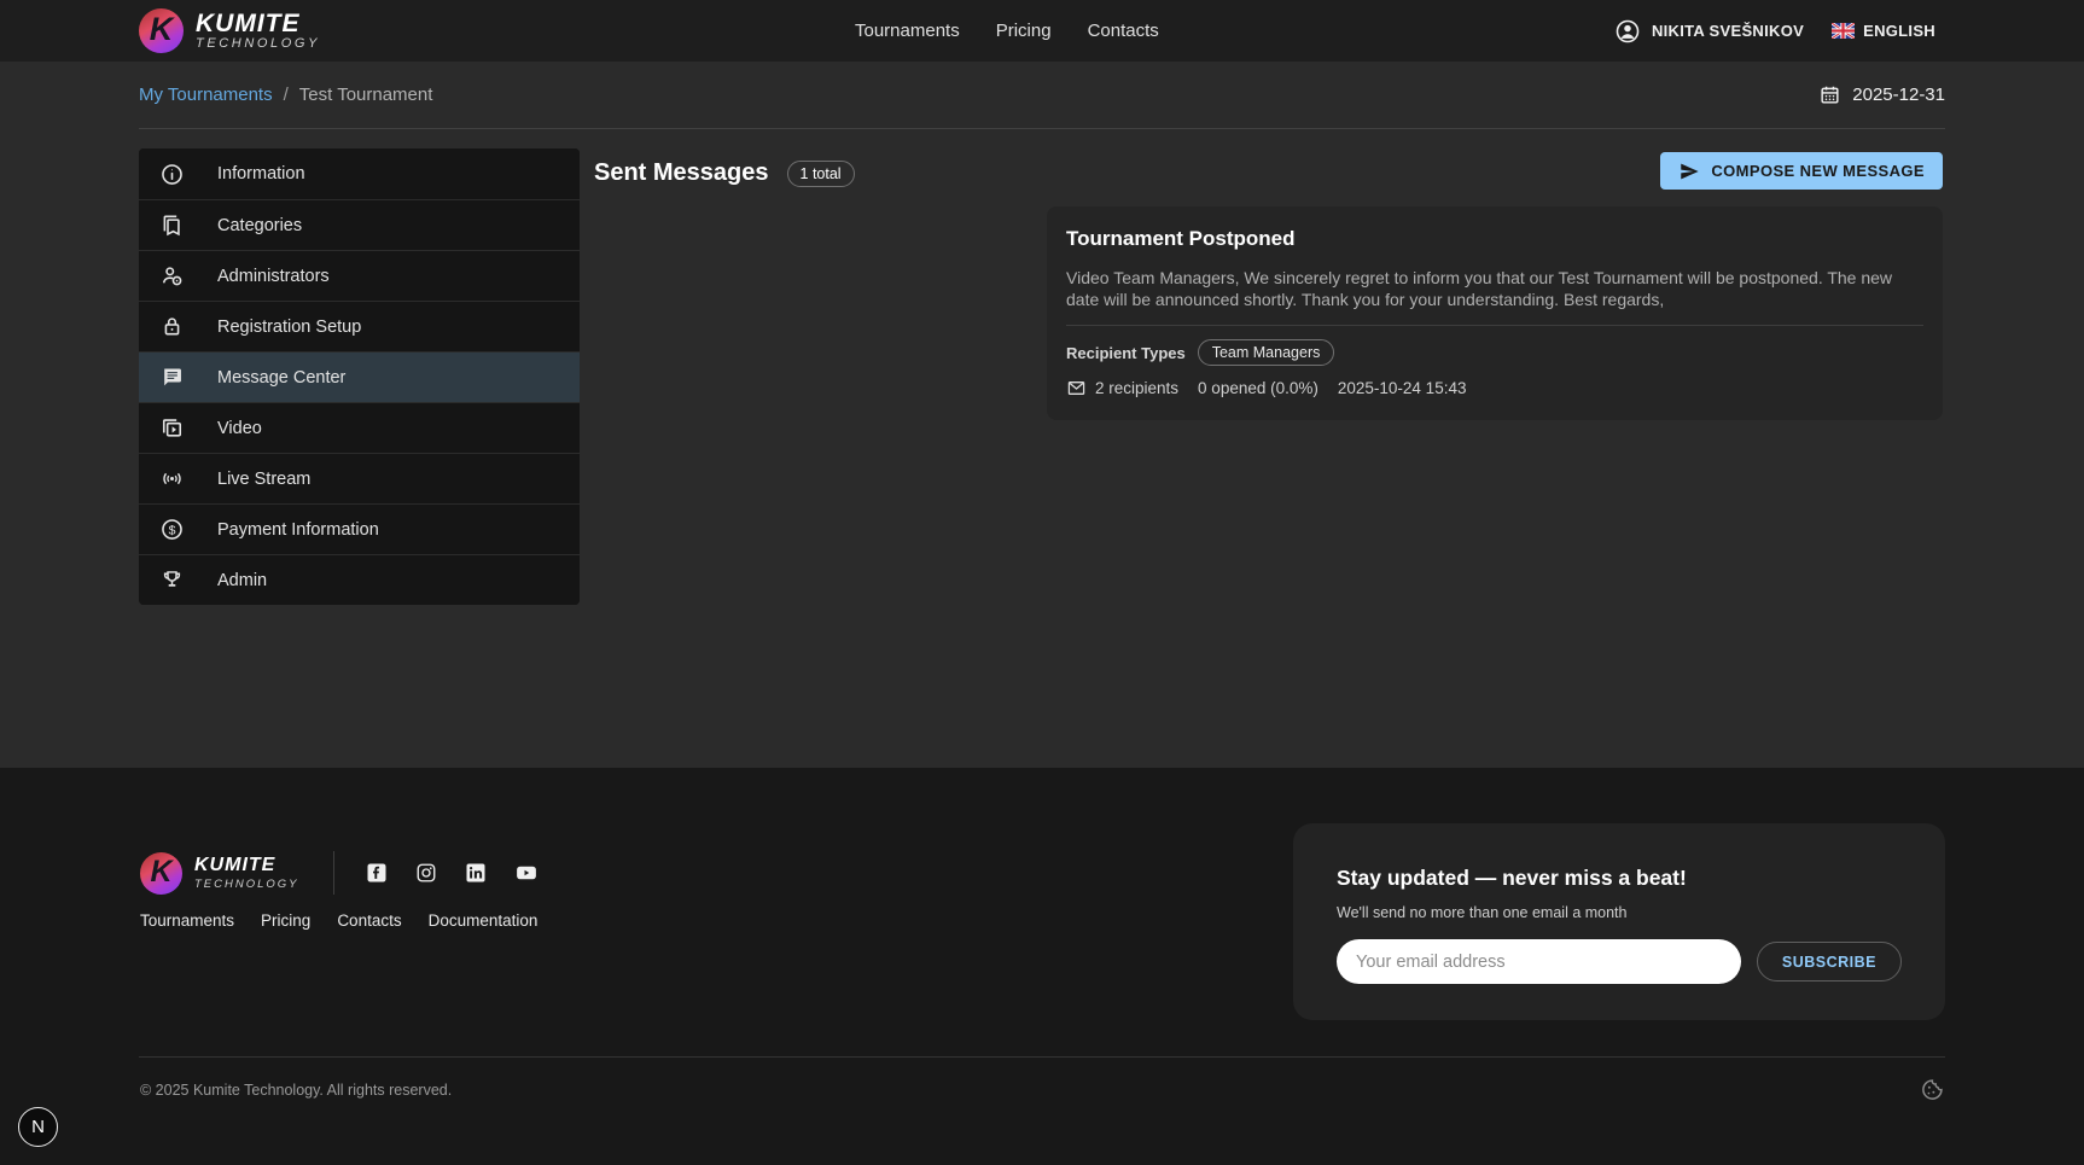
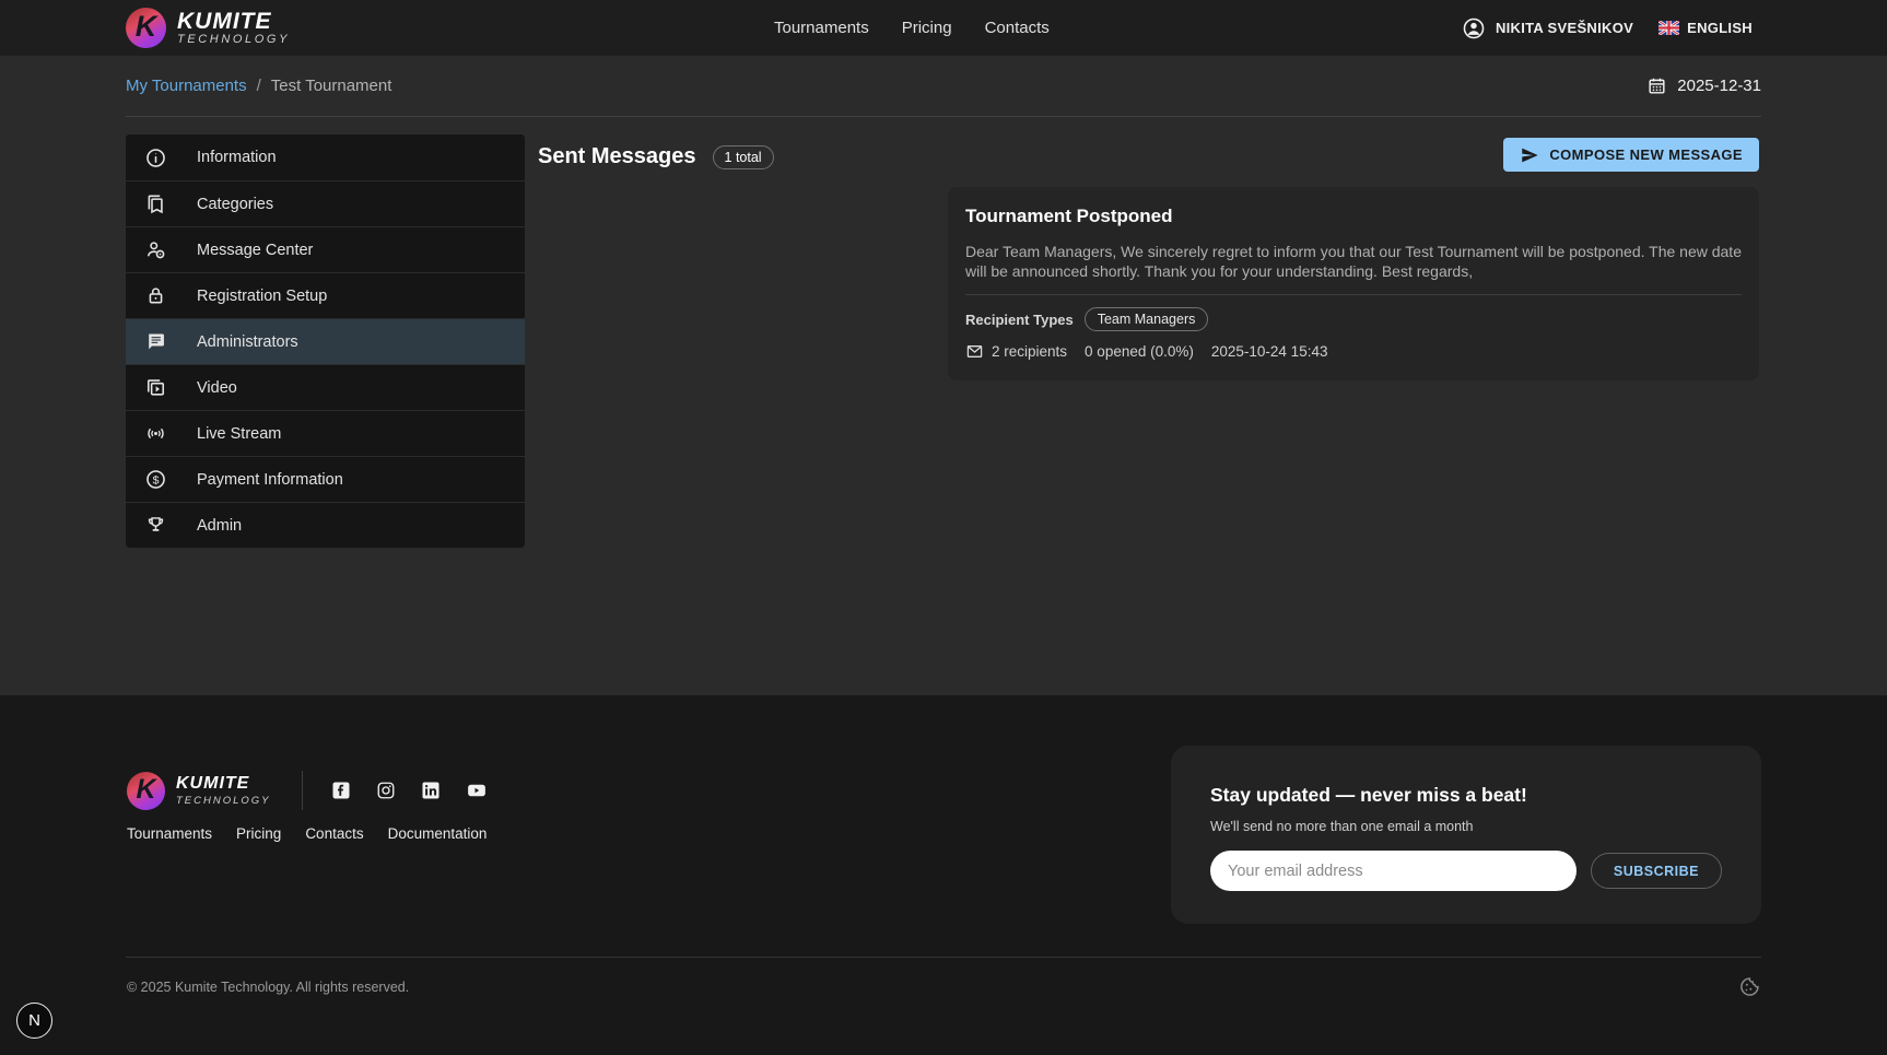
  K
  KUMITE
  TECHNOLOGY
  Tournaments
  Pricing
  Contacts
  NIKITA SVEŠNIKOV
  ENGLISH
  My Tournaments
  /
  Test Tournament
  2025-12-31
  Information
  Categories
- Administrators
+ Message Center
  Registration Setup
- Message Center
+ Administrators
  Video
  Live Stream
  $
  Payment Information
  Admin
  Sent Messages
  1 total
  COMPOSE NEW MESSAGE
  Tournament Postponed
- Video Team Managers, We sincerely regret to inform you that our Test Tournament will be postponed. The new date will be announced shortly. Thank you for your understanding. Best regards,
+ Dear Team Managers, We sincerely regret to inform you that our Test Tournament will be postponed. The new date will be announced shortly. Thank you for your understanding. Best regards,
  Recipient Types
  Team Managers
  2 recipients
  0 opened (0.0%)
  2025-10-24 15:43
  K
  KUMITE
  TECHNOLOGY
  Tournaments
  Pricing
  Contacts
  Documentation
  Stay updated — never miss a beat!
  We'll send no more than one email a month
  Your email address
  SUBSCRIBE
  © 2025 Kumite Technology. All rights reserved.
  N
